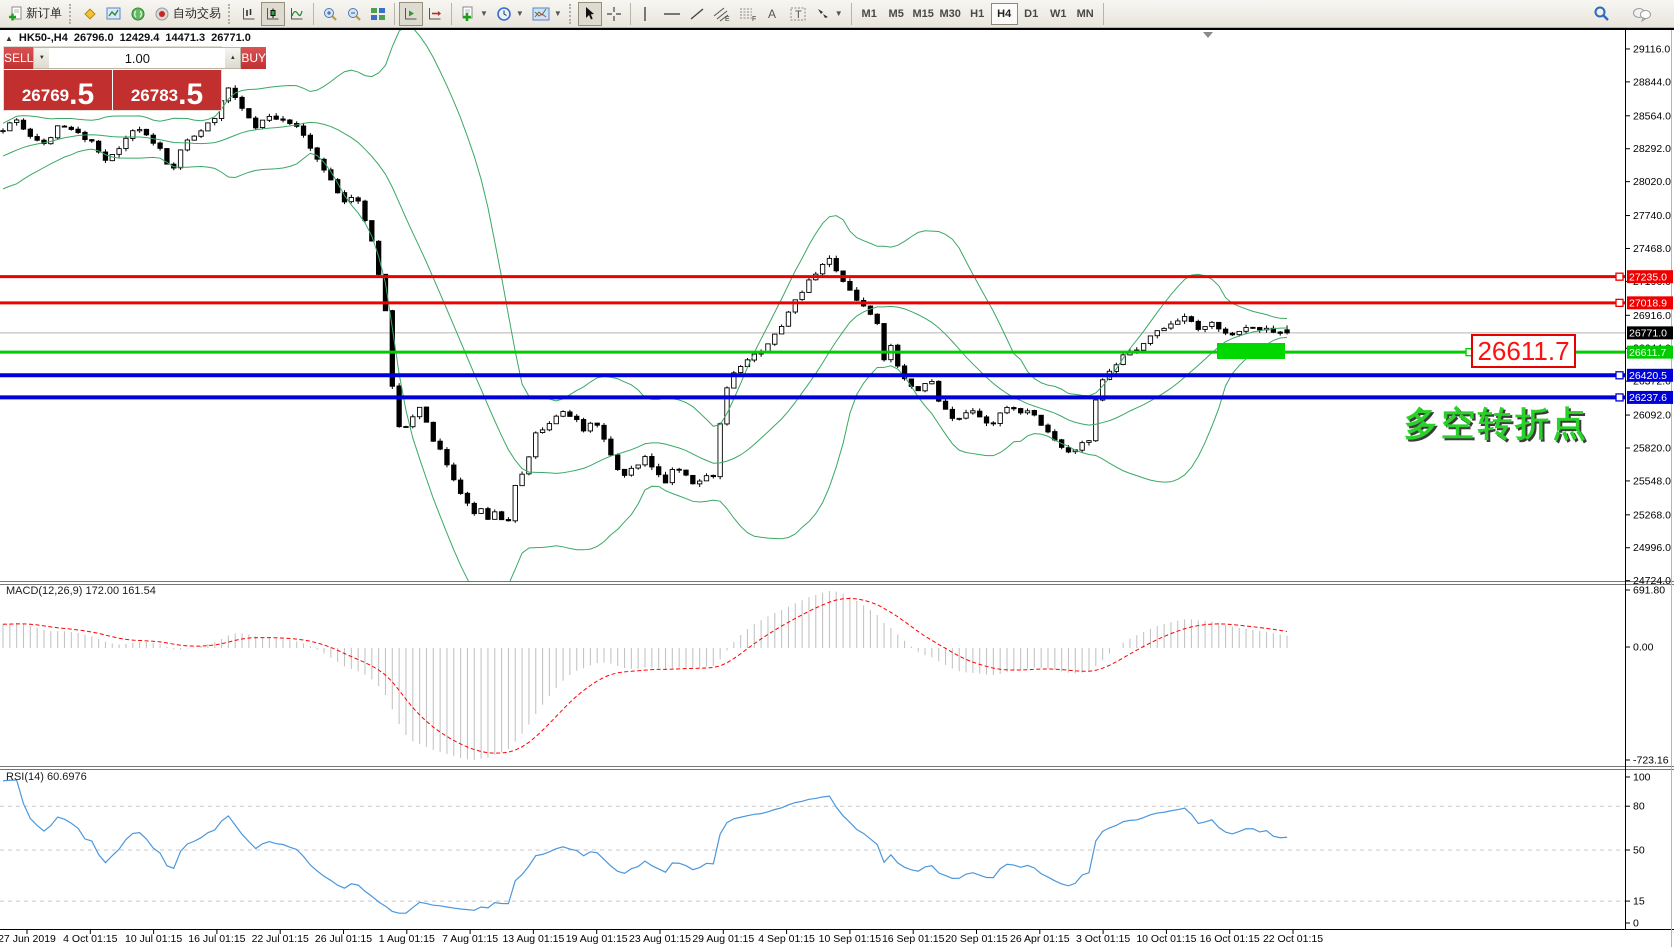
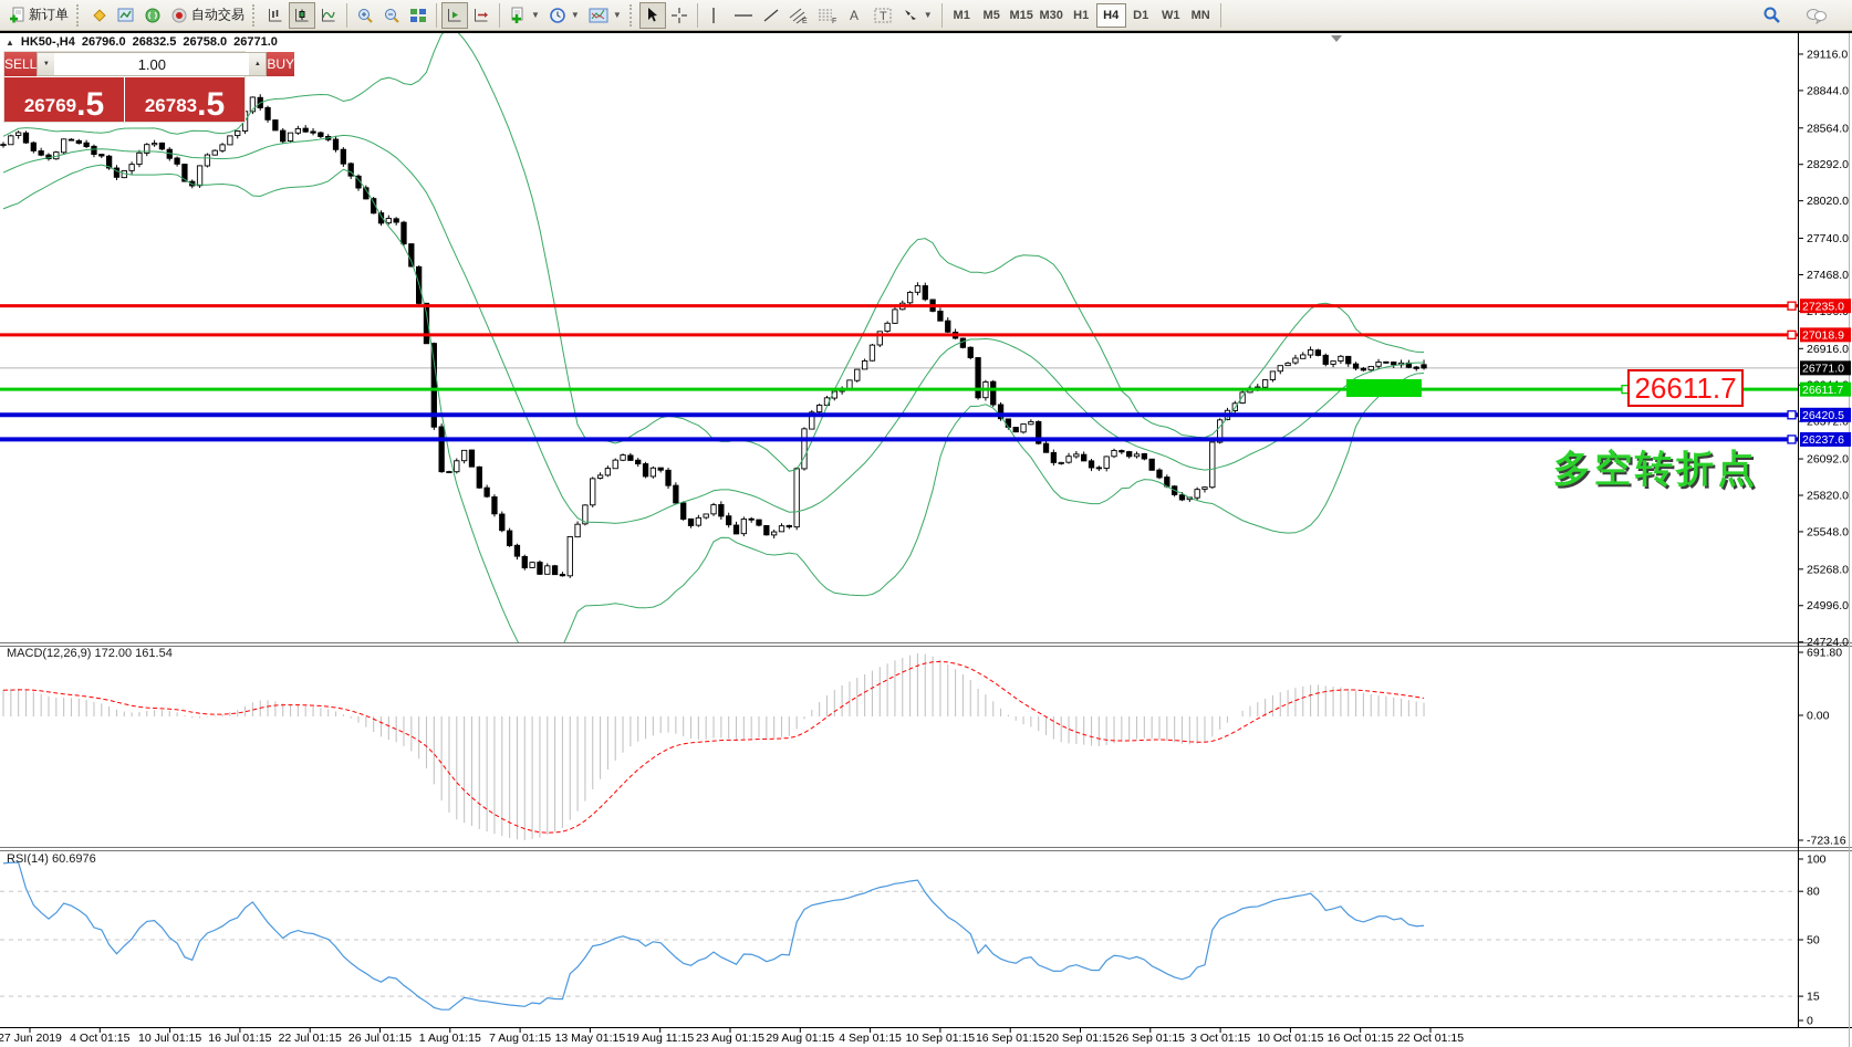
  新订单
  自动交易
  ▼
  ▼
  ▼
  A
  T
  ▼
  M1
  M5
  M15
  M30
  H1
  H4
  D1
  W1
  MN
  29116.0
  28844.0
  28564.0
  28292.0
  28020.0
  27740.0
  27468.0
  26916.0
  26092.0
  25820.0
  25548.0
  25268.0
  24996.0
  24724.0
  27235.0
  27018.9
  26611.7
  26420.5
  26237.6
  26771.0
  691.80
  0.00
  -723.16
  100
  80
  50
  15
  0
  27 Jun 2019
  4 Oct 01:15
  10 Jul 01:15
  16 Jul 01:15
  22 Jul 01:15
  26 Jul 01:15
  1 Aug 01:15
  7 Aug 01:15
- 13 Aug 01:15
+ 13 May 01:15
- 19 Aug 01:15
+ 19 Aug 11:15
  23 Aug 01:15
  29 Aug 01:15
  4 Sep 01:15
  10 Sep 01:15
  16 Sep 01:15
  20 Sep 01:15
- 26 Apr 01:15
+ 26 Sep 01:15
  3 Oct 01:15
  10 Oct 01:15
  16 Oct 01:15
  22 Oct 01:15
  ▲
  HK50-,H4
  26796.0
- 12429.4
+ 26832.5
- 14471.3
+ 26758.0
  26771.0
  SELL
  1.00
  BUY
  26769
  .5
  26783
  .5
  MACD(12,26,9) 172.00 161.54
  RSI(14) 60.6976
  26611.7
  多空转折点
